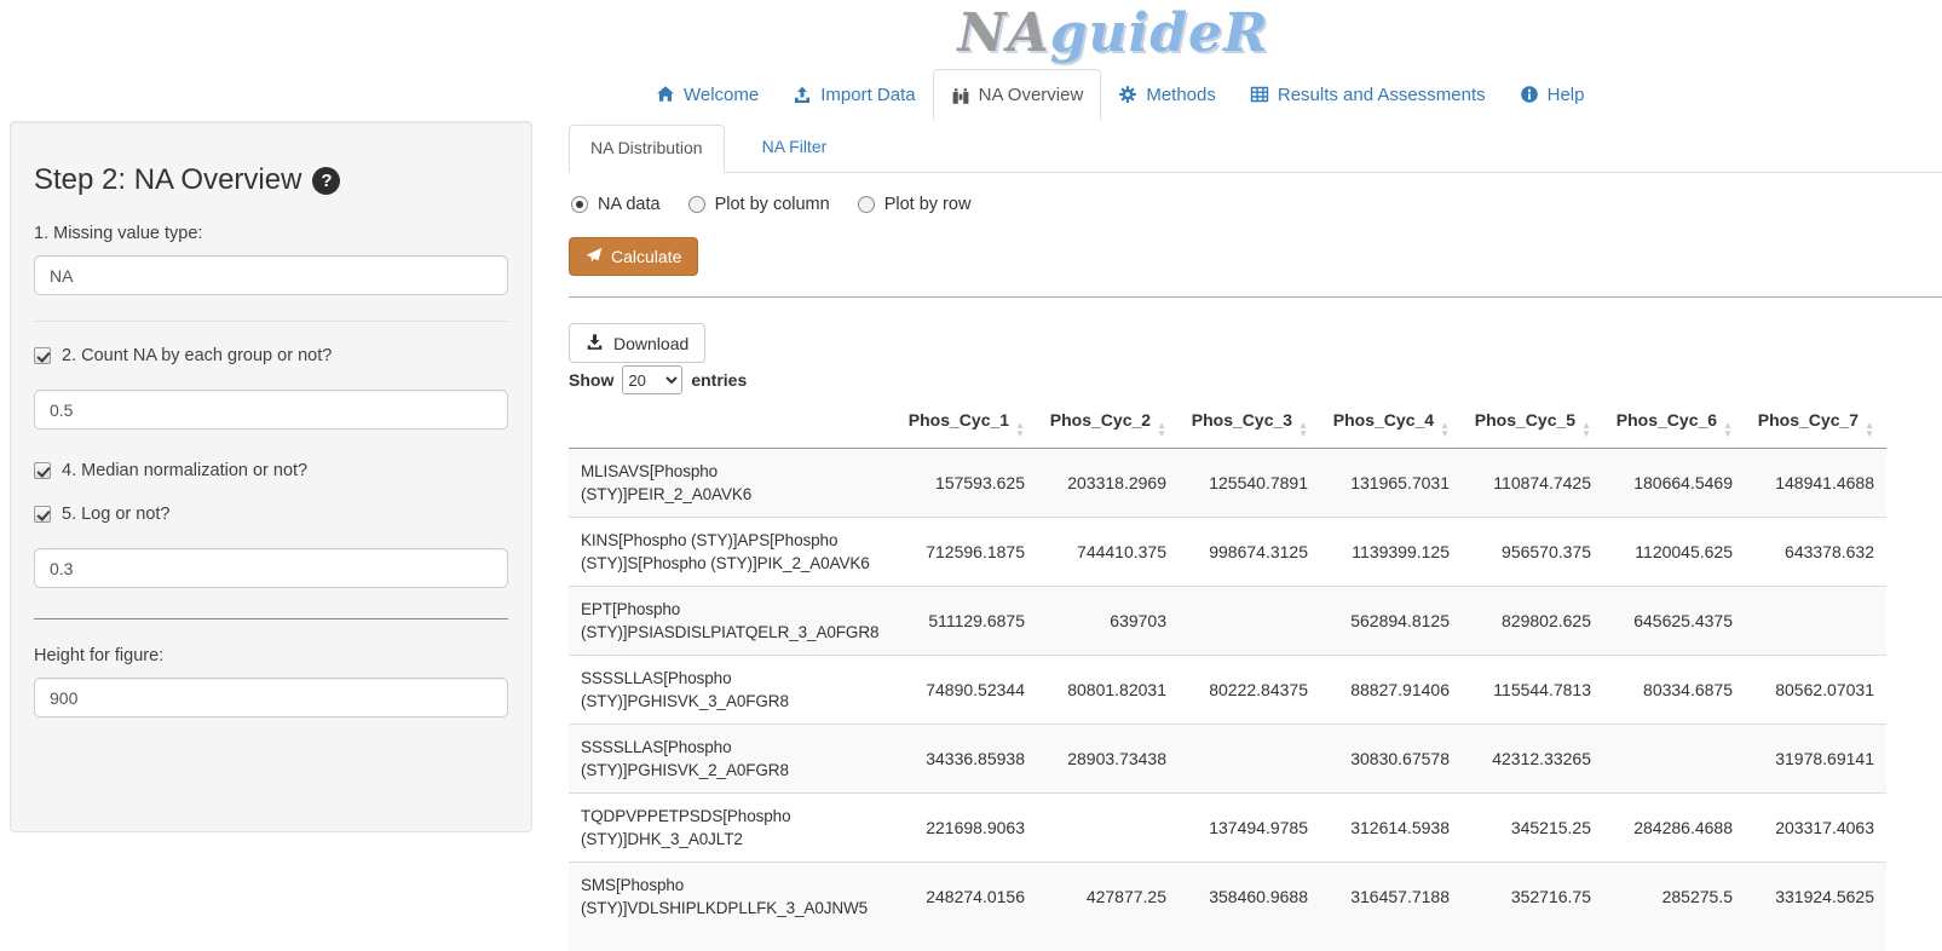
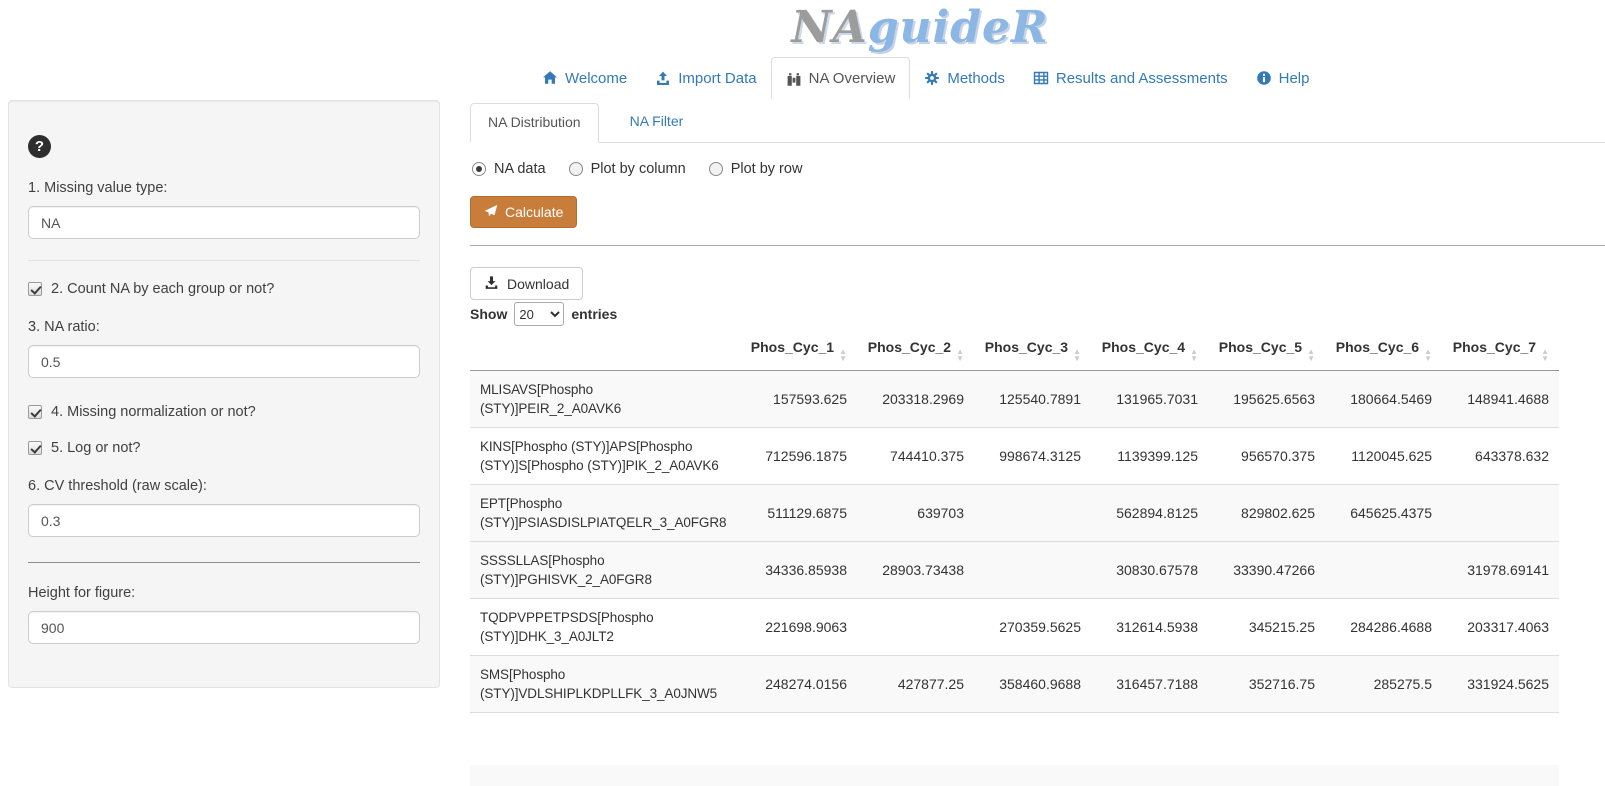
  NAguideR
  Welcome
  Import Data
  NA Overview
  Methods
  Results and Assessments
  Help
- Step 2: NA Overview
  ?
  1. Missing value type:
  NA
  2. Count NA by each group or not?
+ 3. NA ratio:
  0.5
- 4. Median normalization or not?
+ 4. Missing normalization or not?
  5. Log or not?
+ 6. CV threshold (raw scale):
  0.3
  Height for figure:
  900
  NA Distribution
  NA Filter
  NA data
  Plot by column
  Plot by row
  Calculate
  Download
  Show
  20
  entries
  	Phos_Cyc_1 ▲▼	Phos_Cyc_2 ▲▼	Phos_Cyc_3 ▲▼	Phos_Cyc_4 ▲▼	Phos_Cyc_5 ▲▼	Phos_Cyc_6 ▲▼	Phos_Cyc_7 ▲▼
- MLISAVS[Phospho (STY)]PEIR_2_A0AVK6	157593.625	203318.2969	125540.7891	131965.7031	110874.7425	180664.5469	148941.4688
+ MLISAVS[Phospho (STY)]PEIR_2_A0AVK6	157593.625	203318.2969	125540.7891	131965.7031	195625.6563	180664.5469	148941.4688
  KINS[Phospho (STY)]APS[Phospho (STY)]S[Phospho (STY)]PIK_2_A0AVK6	712596.1875	744410.375	998674.3125	1139399.125	956570.375	1120045.625	643378.632
  EPT[Phospho (STY)]PSIASDISLPIATQELR_3_A0FGR8	511129.6875	639703		562894.8125	829802.625	645625.4375
- SSSSLLAS[Phospho (STY)]PGHISVK_3_A0FGR8	74890.52344	80801.82031	80222.84375	88827.91406	115544.7813	80334.6875	80562.07031
- SSSSLLAS[Phospho (STY)]PGHISVK_2_A0FGR8	34336.85938	28903.73438		30830.67578	42312.33265		31978.69141
+ SSSSLLAS[Phospho (STY)]PGHISVK_2_A0FGR8	34336.85938	28903.73438		30830.67578	33390.47266		31978.69141
- TQDPVPPETPSDS[Phospho (STY)]DHK_3_A0JLT2	221698.9063		137494.9785	312614.5938	345215.25	284286.4688	203317.4063
+ TQDPVPPETPSDS[Phospho (STY)]DHK_3_A0JLT2	221698.9063		270359.5625	312614.5938	345215.25	284286.4688	203317.4063
  SMS[Phospho (STY)]VDLSHIPLKDPLLFK_3_A0JNW5	248274.0156	427877.25	358460.9688	316457.7188	352716.75	285275.5	331924.5625
